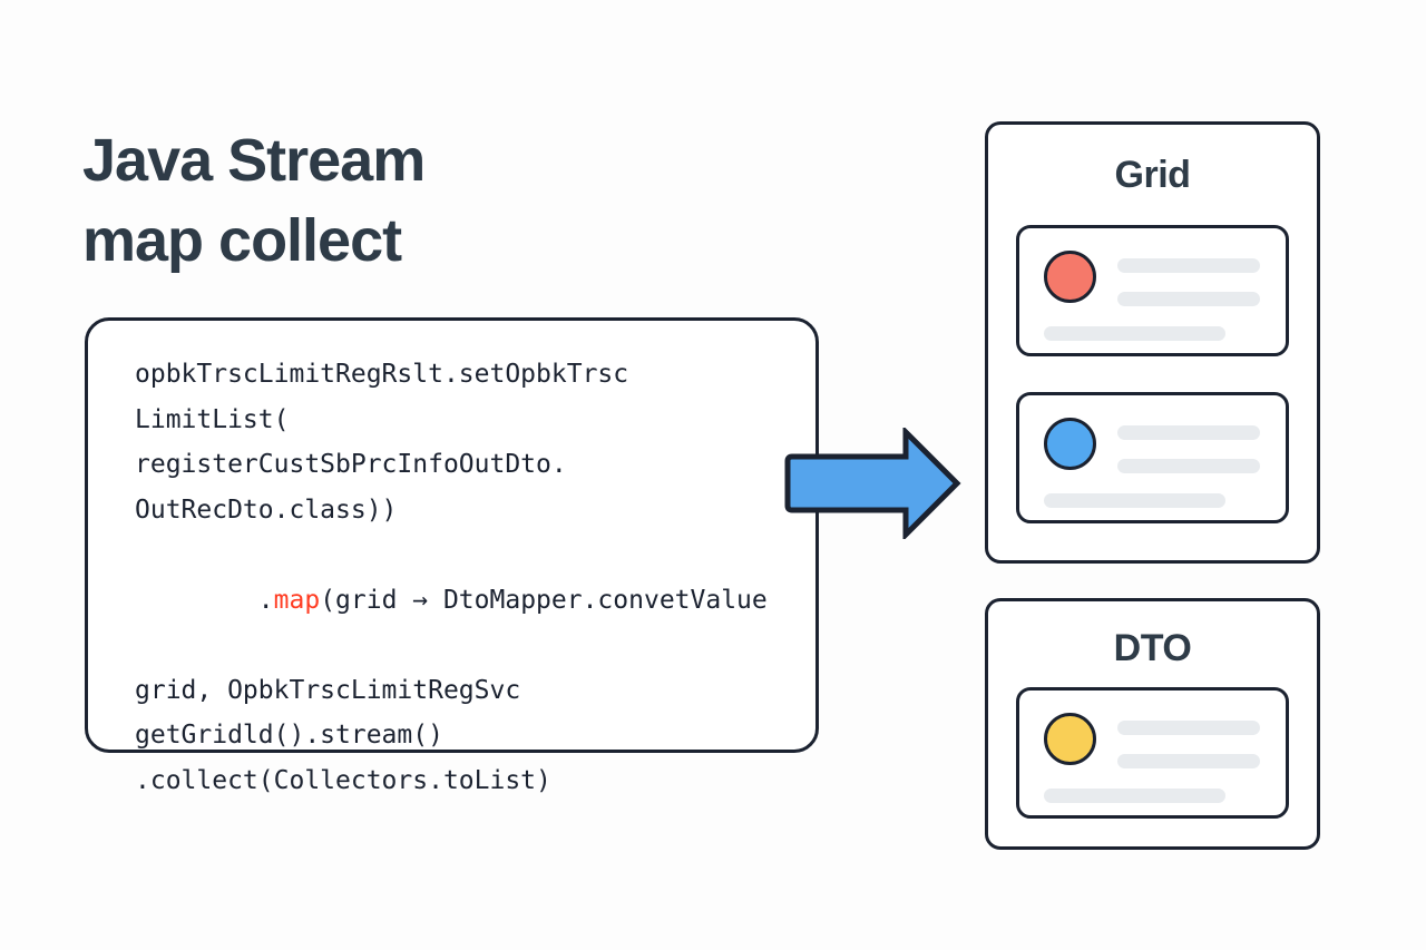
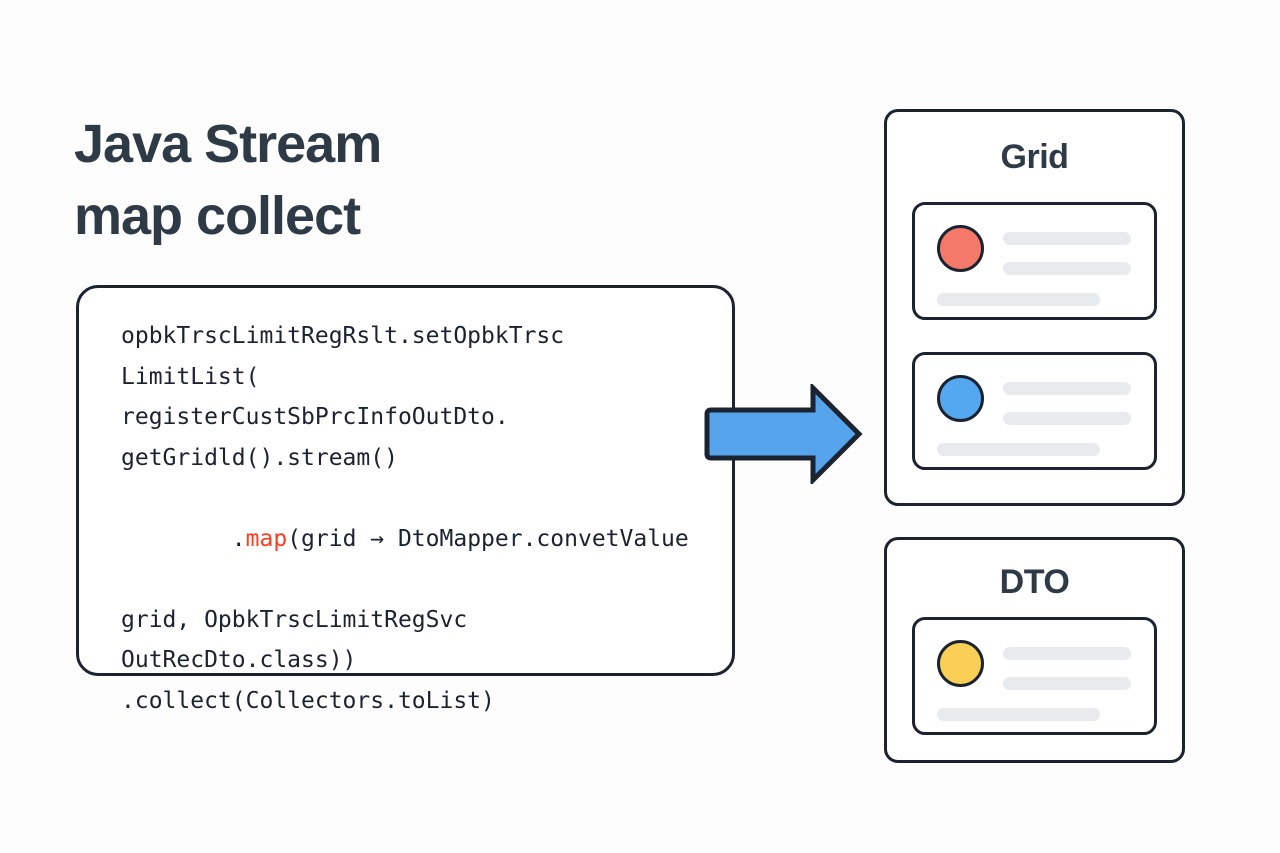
  Java Stream
  map collect
  opbkTrscLimitRegRslt.setOpbkTrsc
  LimitList(
  registerCustSbPrcInfoOutDto.
- OutRecDto.class))
+ getGridld().stream()
  .map(grid → DtoMapper.convetValue
  grid, OpbkTrscLimitRegSvc
- getGridld().stream()
+ OutRecDto.class))
  .collect(Collectors.toList)
  Grid
  DTO
